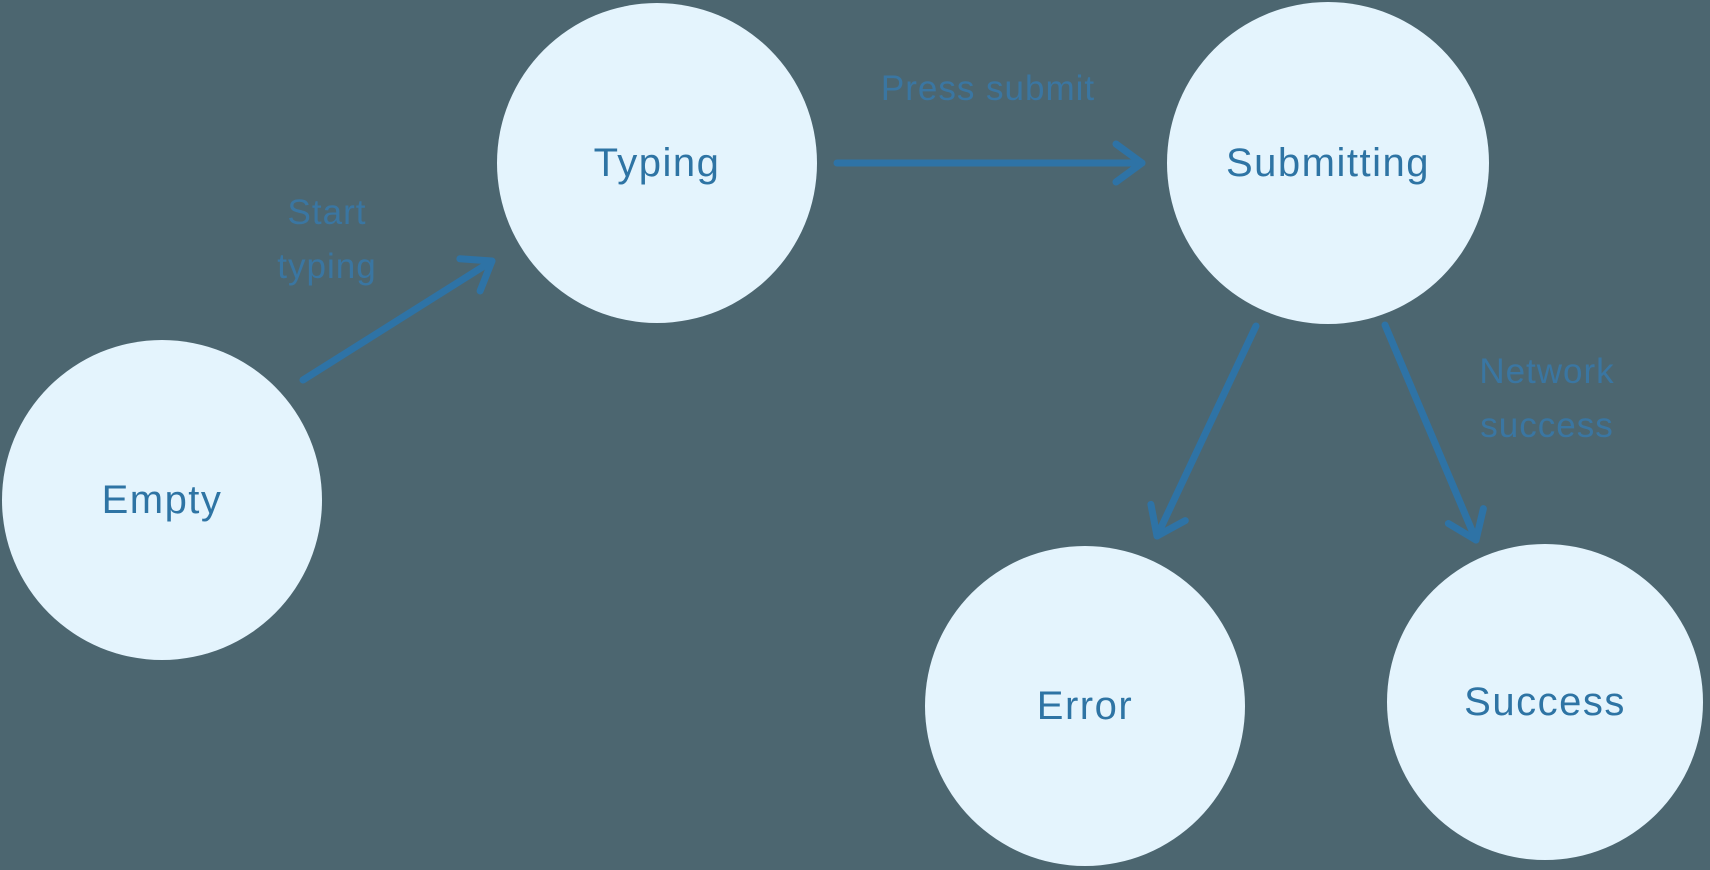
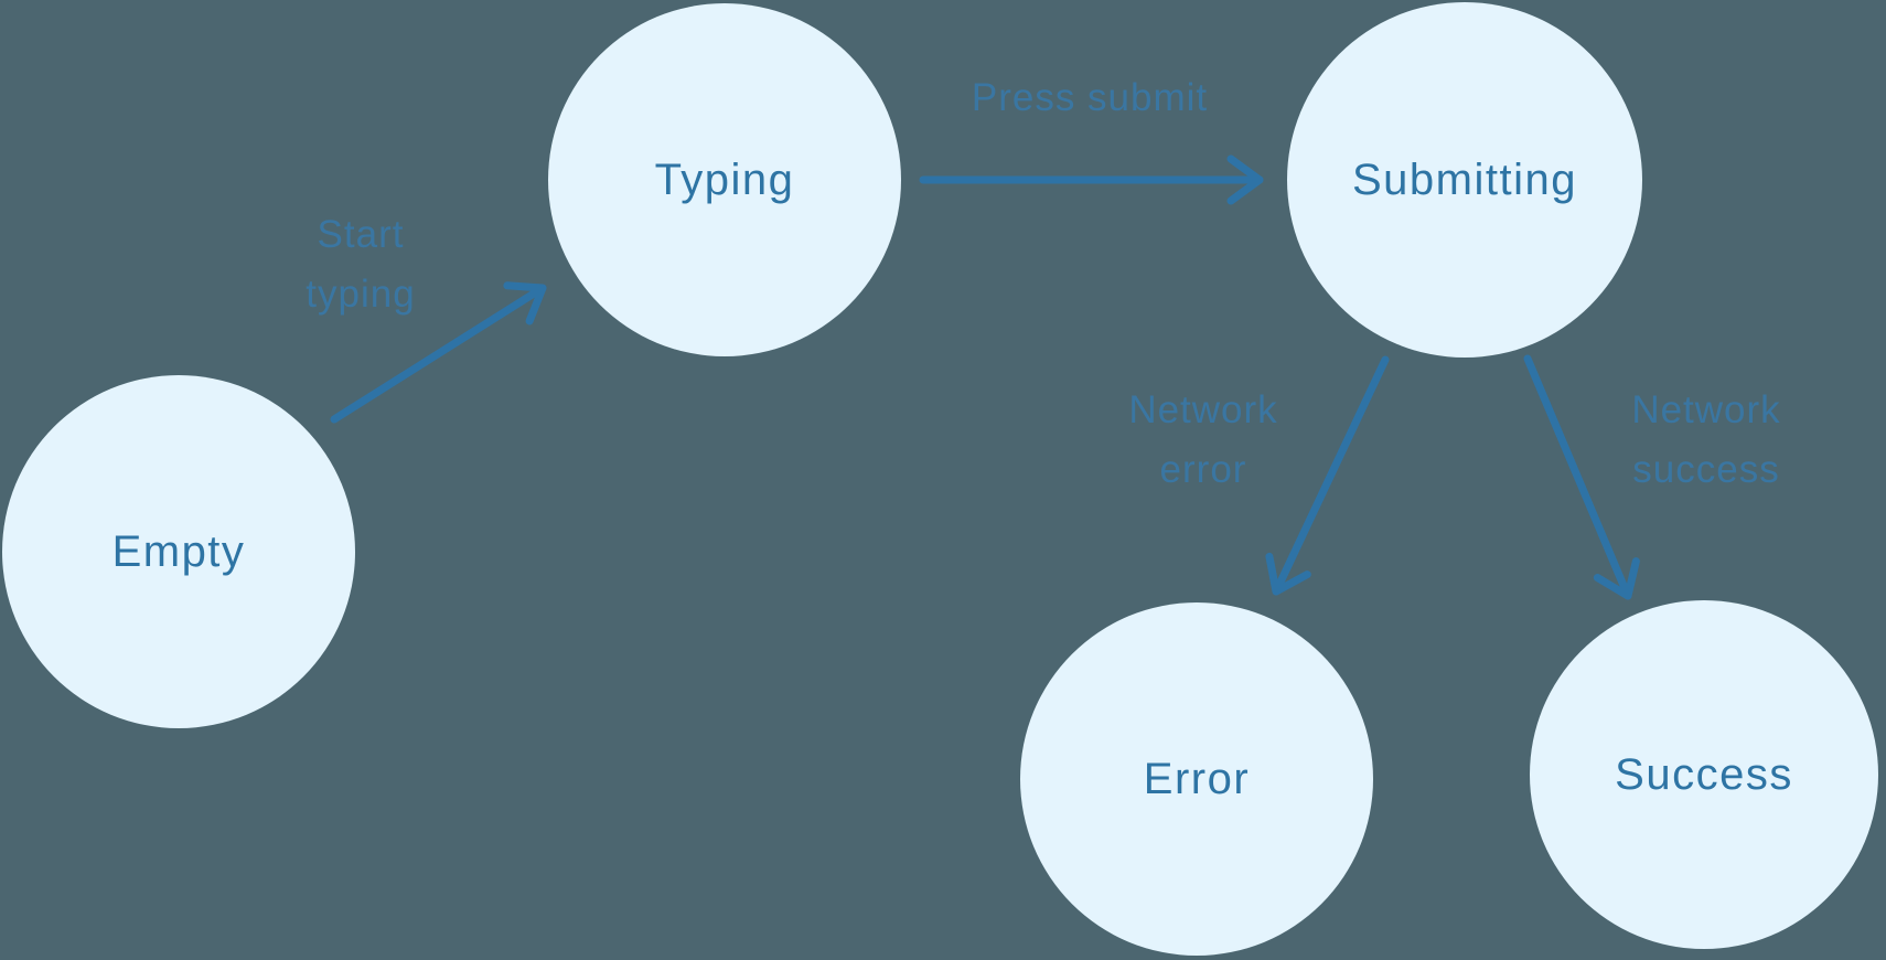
  Empty
  Typing
  Submitting
  Error
  Success
  Start typing
  Press submit
+ Network error
  Network success
